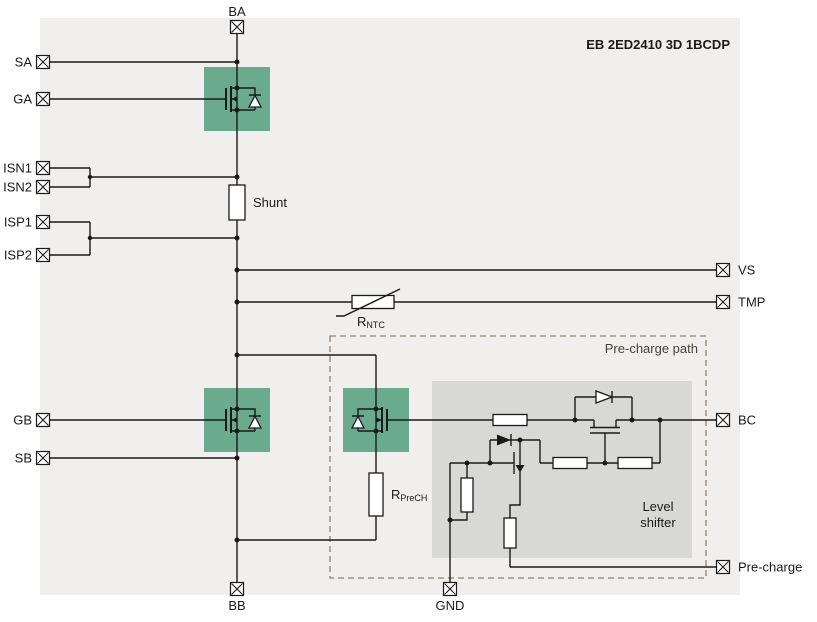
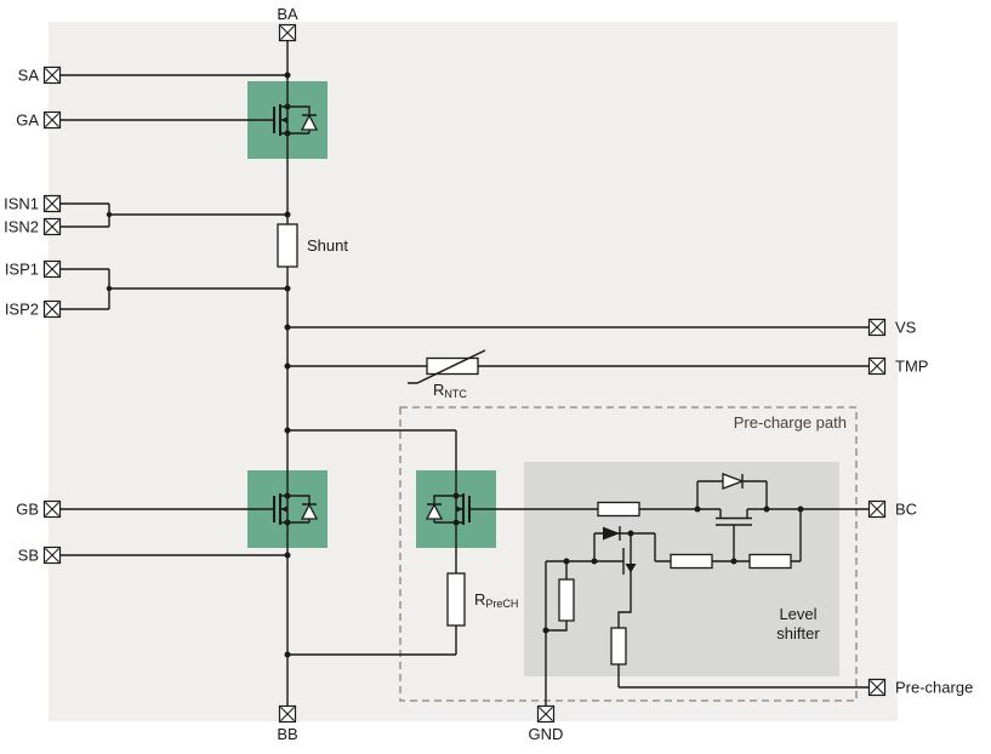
- EB 2ED2410 3D 1BCDP
  BA
  SA
  GA
  ISN1
  ISN2
  ISP1
  ISP2
  GB
  SB
  BB
  GND
  VS
  TMP
  BC
  Pre-charge
  Shunt
  RNTC
  RPreCH
  Pre-charge path
  Level
  shifter
